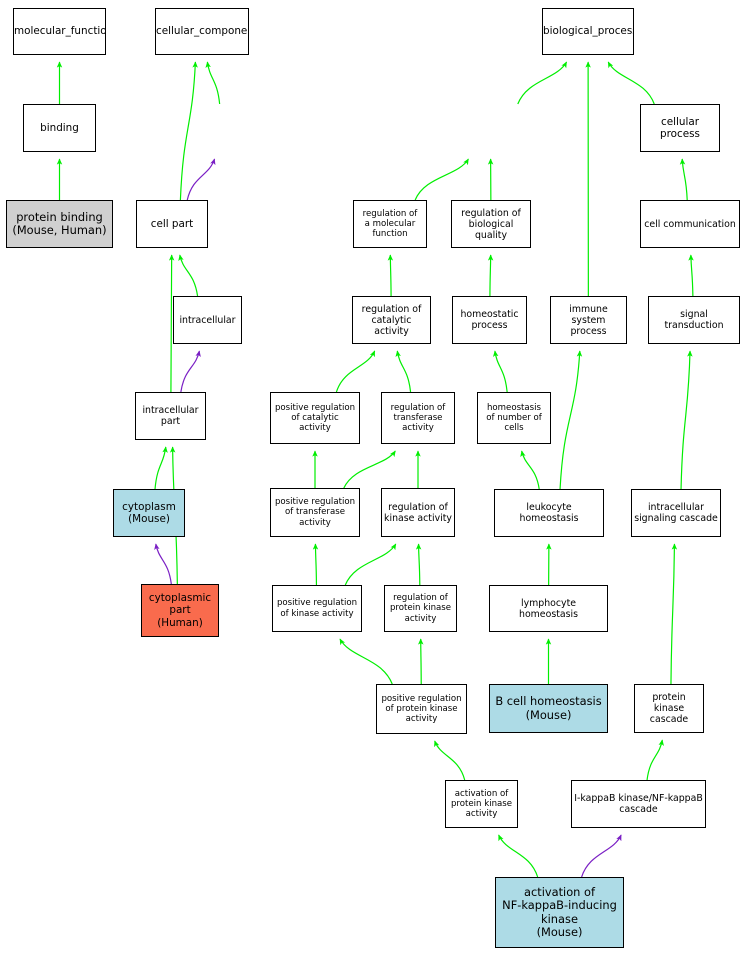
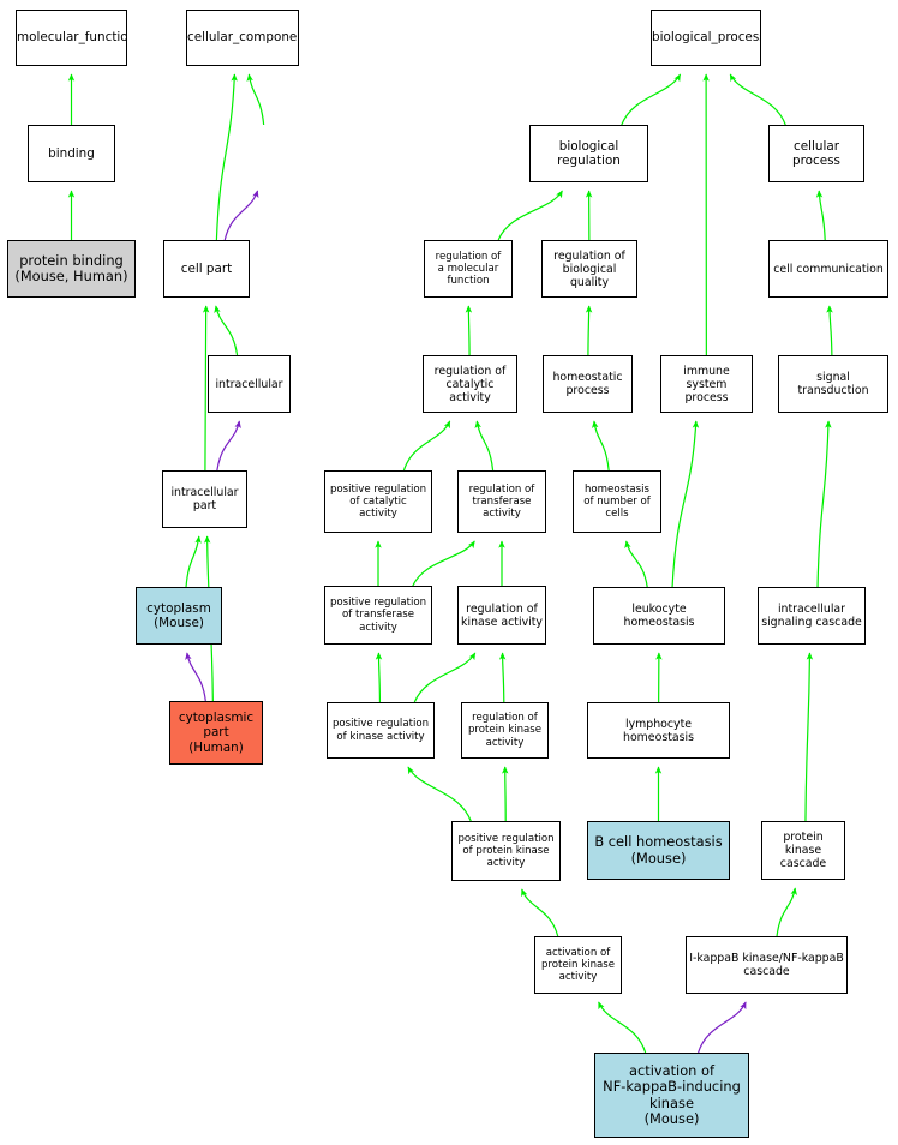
  molecular_functio
  cellular_compone
  biological_proces
  binding
+ biological regulation
  cellular process
  protein binding
  (Mouse, Human)
  cell part
  regulation of
  a molecular
  function
  regulation of
  biological quality
  cell communication
  intracellular
  regulation of
  catalytic activity
  homeostatic
  process
  immune system
  process
  signal transduction
  intracellular
  part
  positive regulation
  of catalytic
  activity
  regulation of
  transferase
  activity
  homeostasis
  of number of
  cells
  cytoplasm
  (Mouse)
  positive regulation
  of transferase
  activity
  regulation of
  kinase activity
  leukocyte homeostasis
  intracellular
  signaling cascade
  cytoplasmic
  part
  (Human)
  positive regulation
  of kinase activity
  regulation of
  protein kinase
  activity
  lymphocyte homeostasis
  positive regulation
  of protein kinase
  activity
  B cell homeostasis
  (Mouse)
  protein kinase
  cascade
  activation of
  protein kinase
  activity
  I-kappaB kinase/NF-kappaB
  cascade
  activation of
  NF-kappaB-inducing
  kinase
  (Mouse)
